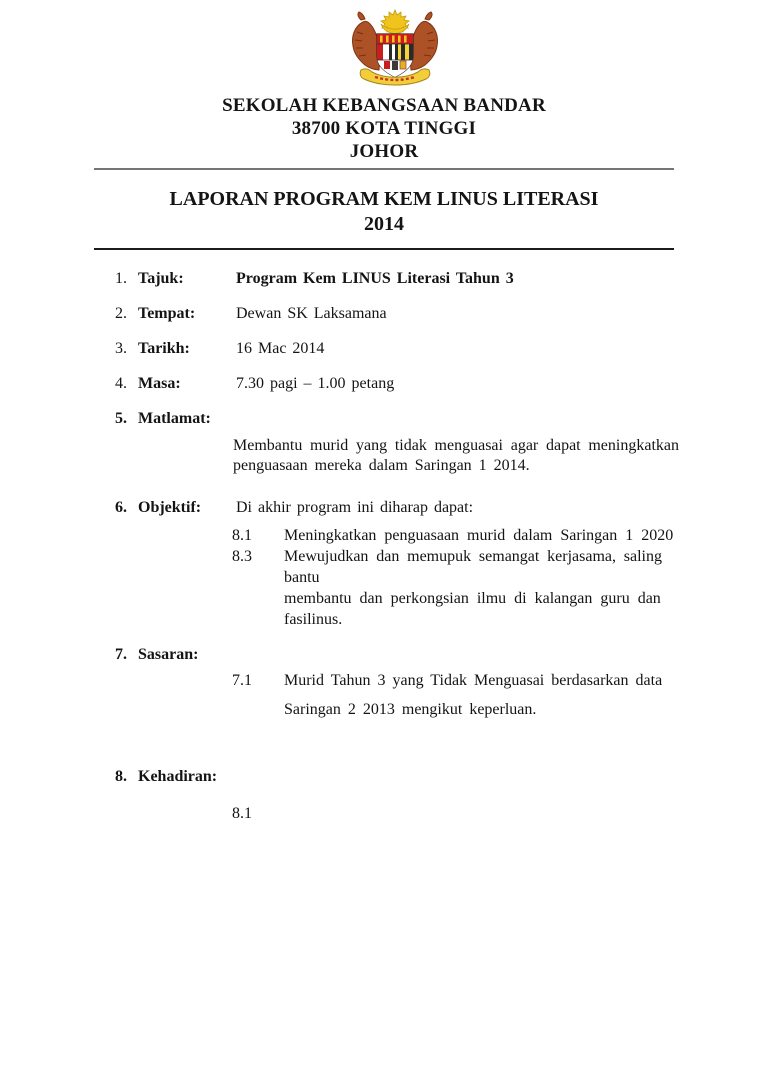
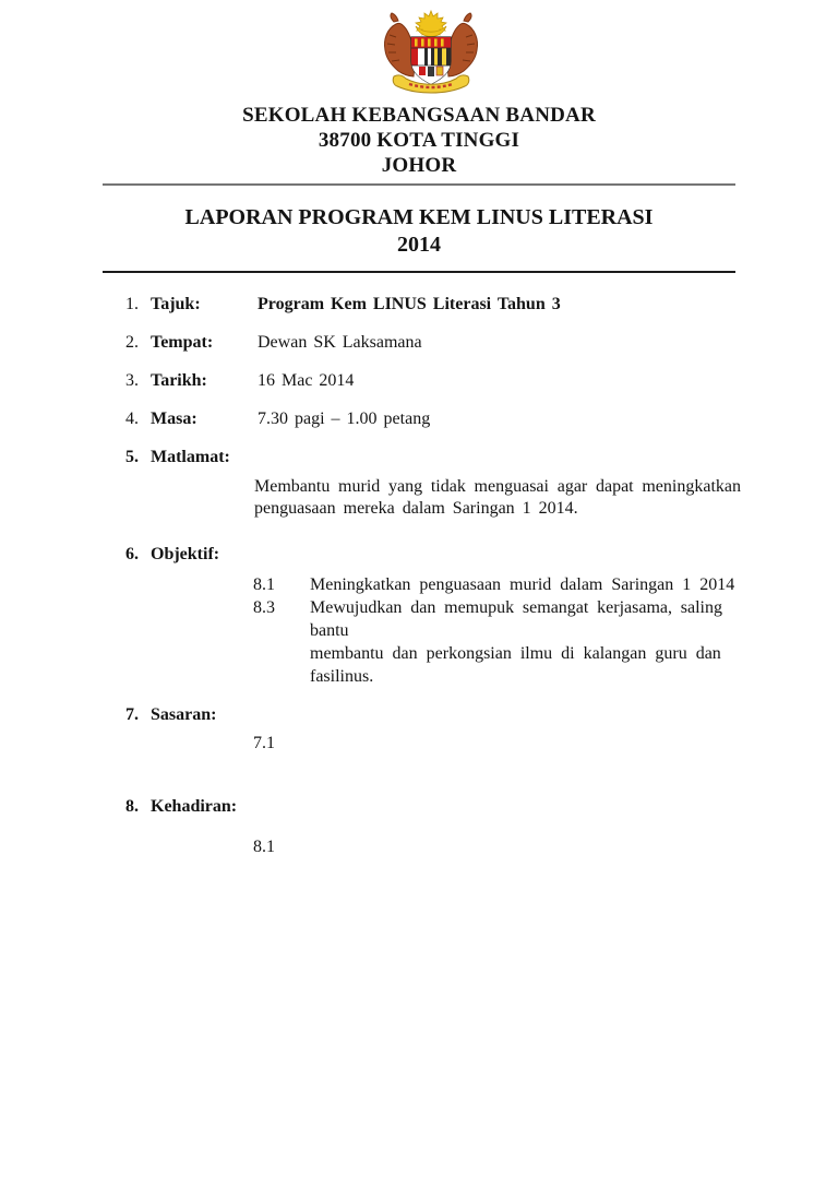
  SEKOLAH KEBANGSAAN BANDAR
  38700 KOTA TINGGI
  JOHOR
  LAPORAN PROGRAM KEM LINUS LITERASI
  2014
  1.
  Tajuk:
  Program Kem LINUS Literasi Tahun 3
  2.
  Tempat:
  Dewan SK Laksamana
  3.
  Tarikh:
  16 Mac 2014
  4.
  Masa:
  7.30 pagi – 1.00 petang
  5.
  Matlamat:
  Membantu murid yang tidak menguasai agar dapat meningkatkan
  penguasaan mereka dalam Saringan 1 2014.
  6.
  Objektif:
- Di akhir program ini diharap dapat:
  8.1
- Meningkatkan penguasaan murid dalam Saringan 1 2020
+ Meningkatkan penguasaan murid dalam Saringan 1 2014
  8.3
  Mewujudkan dan memupuk semangat kerjasama, saling bantu
  membantu dan perkongsian ilmu di kalangan guru dan
  fasilinus.
  7.
  Sasaran:
  7.1
- Murid Tahun 3 yang Tidak Menguasai berdasarkan data
- Saringan 2 2013 mengikut keperluan.
  8.
  Kehadiran:
  8.1
